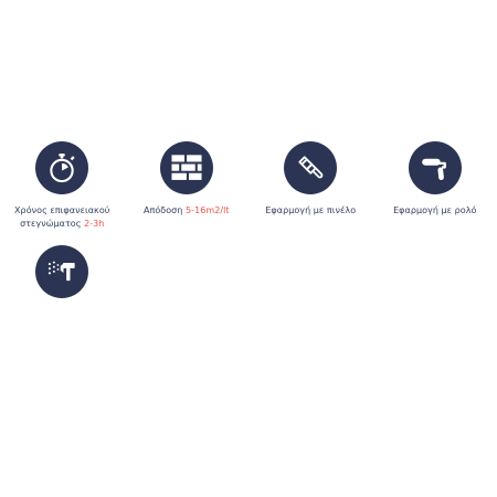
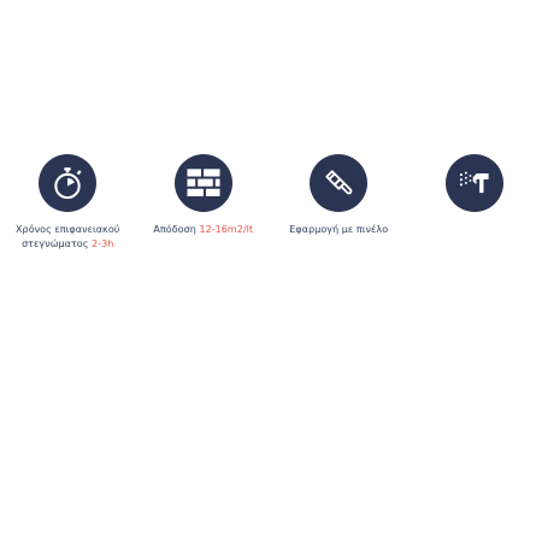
  Χρόνος επιφανειακού στεγνώματος 2-3h
- Απόδοση 5-16m2/lt
+ Απόδοση 12-16m2/lt
  Εφαρμογή με πινέλο
- Εφαρμογή με ρολό
